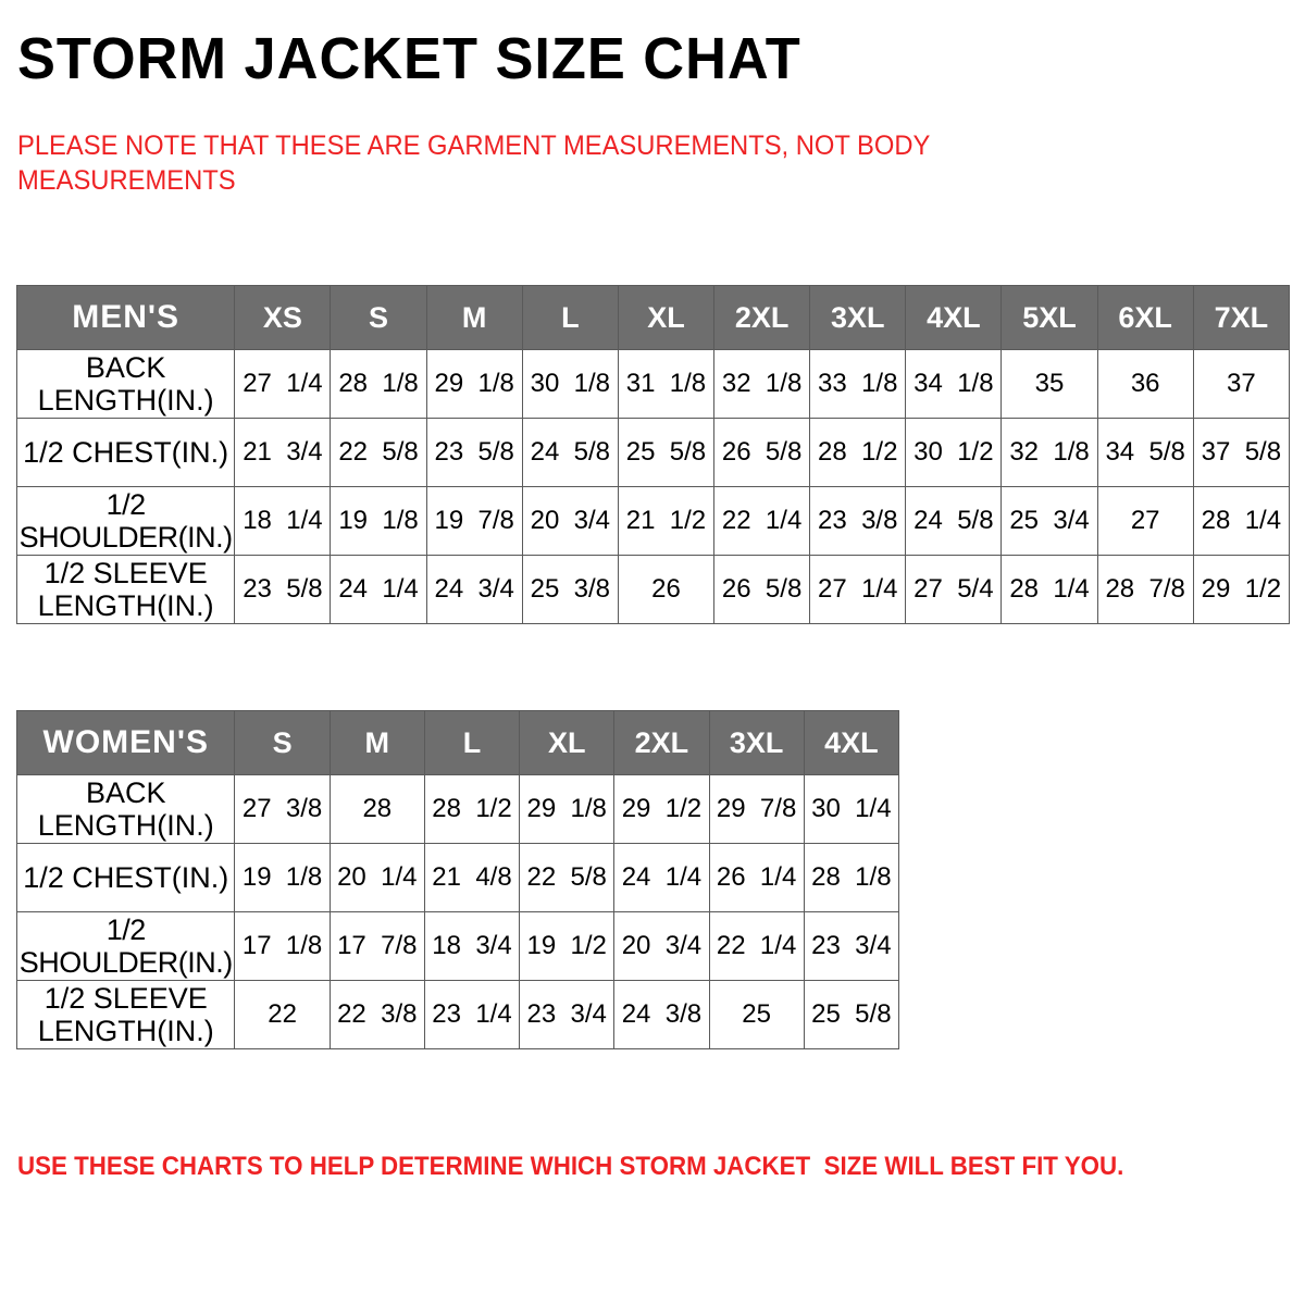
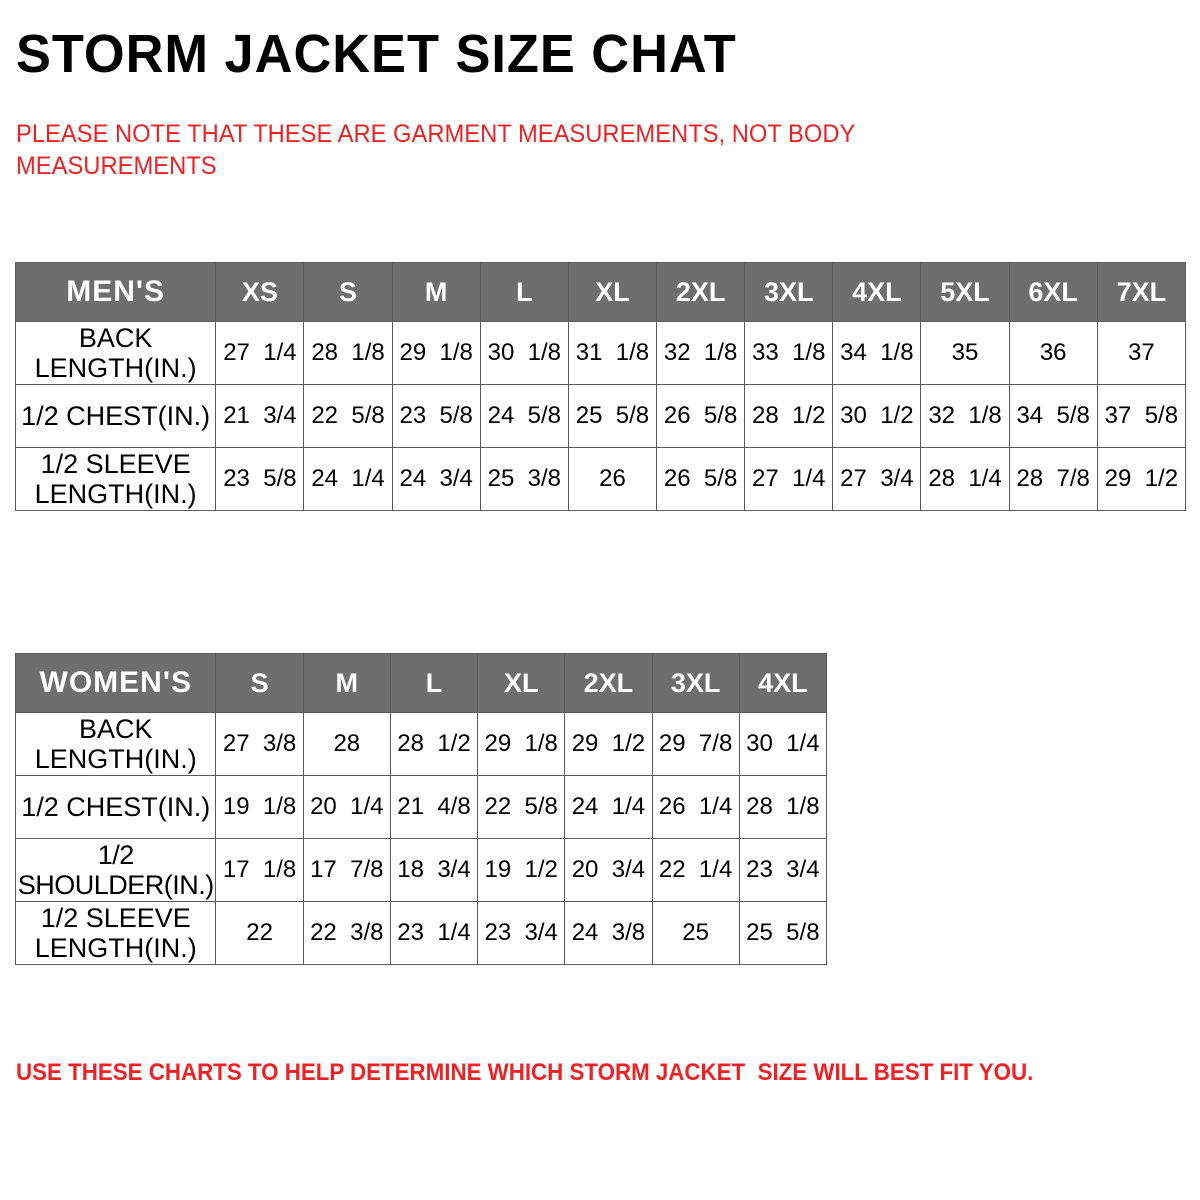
  STORM JACKET SIZE CHAT
  PLEASE NOTE THAT THESE ARE GARMENT MEASUREMENTS, NOT BODY MEASUREMENTS
  MEN'S	XS	S	M	L	XL	2XL	3XL	4XL	5XL	6XL	7XL
  BACK LENGTH(IN.)	27 1/4	28 1/8	29 1/8	30 1/8	31 1/8	32 1/8	33 1/8	34 1/8	35	36	37
  1/2 CHEST(IN.)	21 3/4	22 5/8	23 5/8	24 5/8	25 5/8	26 5/8	28 1/2	30 1/2	32 1/8	34 5/8	37 5/8
- 1/2 SHOULDER(IN.)	18 1/4	19 1/8	19 7/8	20 3/4	21 1/2	22 1/4	23 3/8	24 5/8	25 3/4	27	28 1/4
- 1/2 SLEEVE LENGTH(IN.)	23 5/8	24 1/4	24 3/4	25 3/8	26	26 5/8	27 1/4	27 5/4	28 1/4	28 7/8	29 1/2
+ 1/2 SLEEVE LENGTH(IN.)	23 5/8	24 1/4	24 3/4	25 3/8	26	26 5/8	27 1/4	27 3/4	28 1/4	28 7/8	29 1/2
  WOMEN'S	S	M	L	XL	2XL	3XL	4XL
  BACK LENGTH(IN.)	27 3/8	28	28 1/2	29 1/8	29 1/2	29 7/8	30 1/4
  1/2 CHEST(IN.)	19 1/8	20 1/4	21 4/8	22 5/8	24 1/4	26 1/4	28 1/8
  1/2 SHOULDER(IN.)	17 1/8	17 7/8	18 3/4	19 1/2	20 3/4	22 1/4	23 3/4
  1/2 SLEEVE LENGTH(IN.)	22	22 3/8	23 1/4	23 3/4	24 3/8	25	25 5/8
  USE THESE CHARTS TO HELP DETERMINE WHICH STORM JACKET SIZE WILL BEST FIT YOU.
